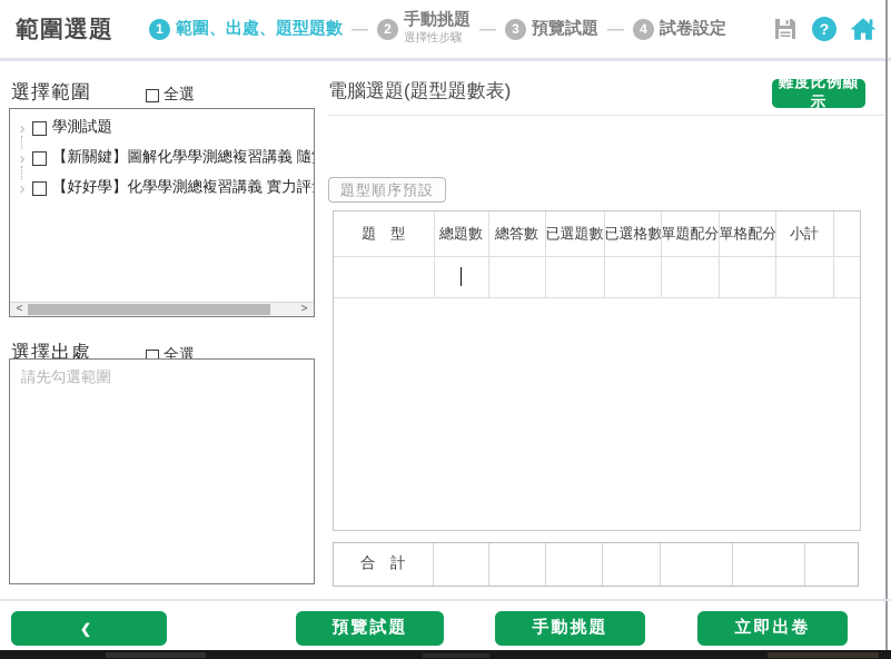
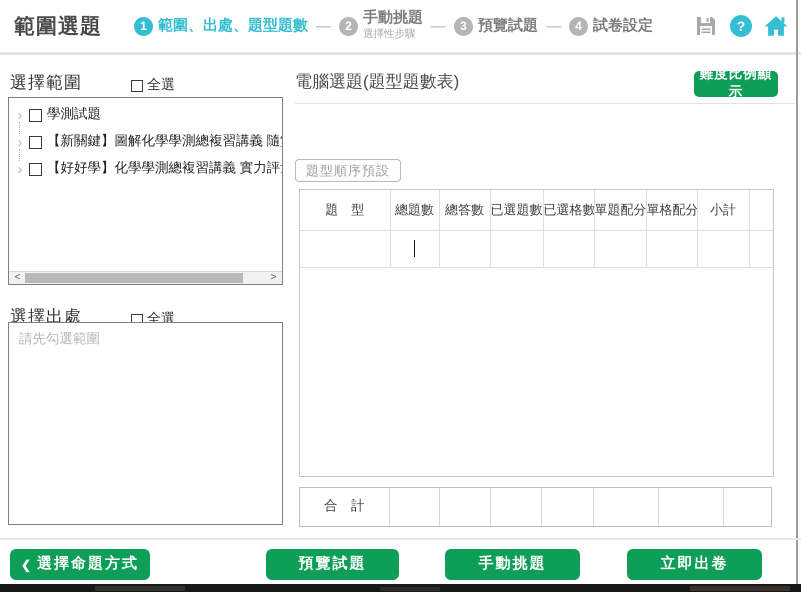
  範圍選題
  1
  範圍、出處、題型題數
  —
  2
  手動挑題
  選擇性步驟
  —
  3
  預覽試題
  —
  4
  試卷設定
  ?
  選擇範圍
  全選
  ›
  學測試題
  ›
  【新關鍵】圖解化學學測總複習講義 隨
  ›
  【好好學】化學學測總複習講義 實力評
  <
  >
  選擇出處
  全選
  請先勾選範圍
  電腦選題(題型題數表)
  難度比例顯示
  題型順序預設
  題 型	總題數	總答數	已選題數	已選格數	單題配分	單格配分	小計
  合 計
  ❮
+ 選擇命題方式
  預覽試題
  手動挑題
  立即出卷
